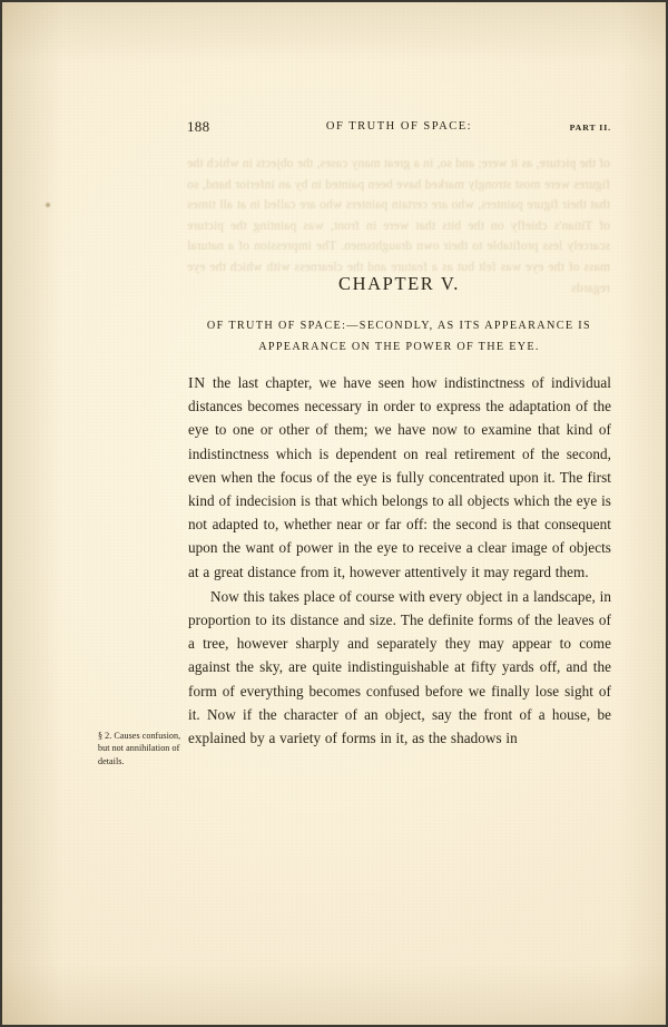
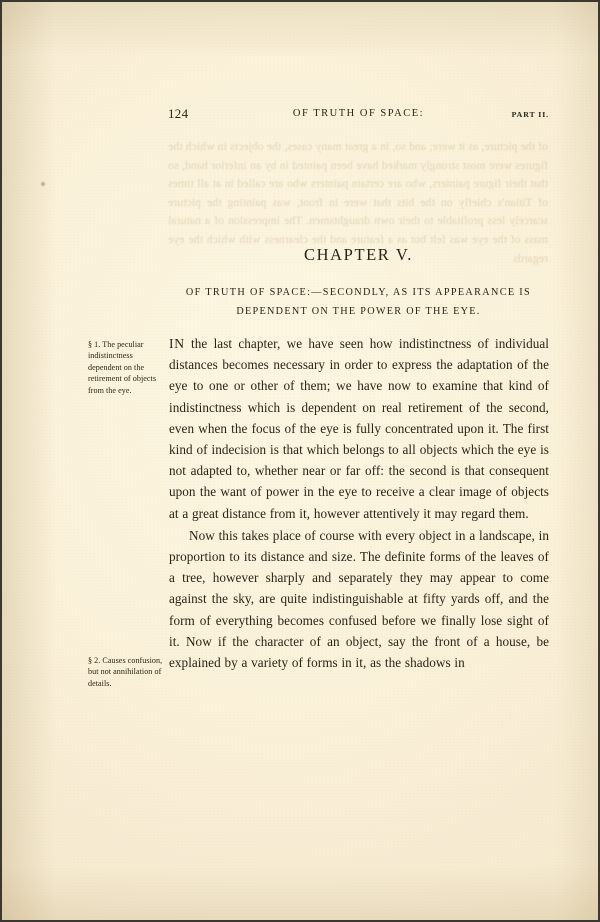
- 188
+ 124
  OF TRUTH OF SPACE:
  PART II.
  CHAPTER V.
  OF TRUTH OF SPACE:—SECONDLY, AS ITS APPEARANCE IS
- APPEARANCE ON THE POWER OF THE EYE.
+ DEPENDENT ON THE POWER OF THE EYE.
+ § 1. The peculiar indistinctness dependent on the retirement of objects from the eye.
  § 2. Causes confusion, but not annihilation of details.
  IN the last chapter, we have seen how indistinctness of individual distances becomes necessary in order to express the adaptation of the eye to one or other of them; we have now to examine that kind of indistinctness which is dependent on real retirement of the second, even when the focus of the eye is fully concentrated upon it. The first kind of indecision is that which belongs to all objects which the eye is not adapted to, whether near or far off: the second is that consequent upon the want of power in the eye to receive a clear image of objects at a great distance from it, however attentively it may regard them.
  Now this takes place of course with every object in a landscape, in proportion to its distance and size. The definite forms of the leaves of a tree, however sharply and separately they may appear to come against the sky, are quite indistinguishable at fifty yards off, and the form of everything becomes confused before we finally lose sight of it. Now if the character of an object, say the front of a house, be explained by a variety of forms in it, as the shadows in
